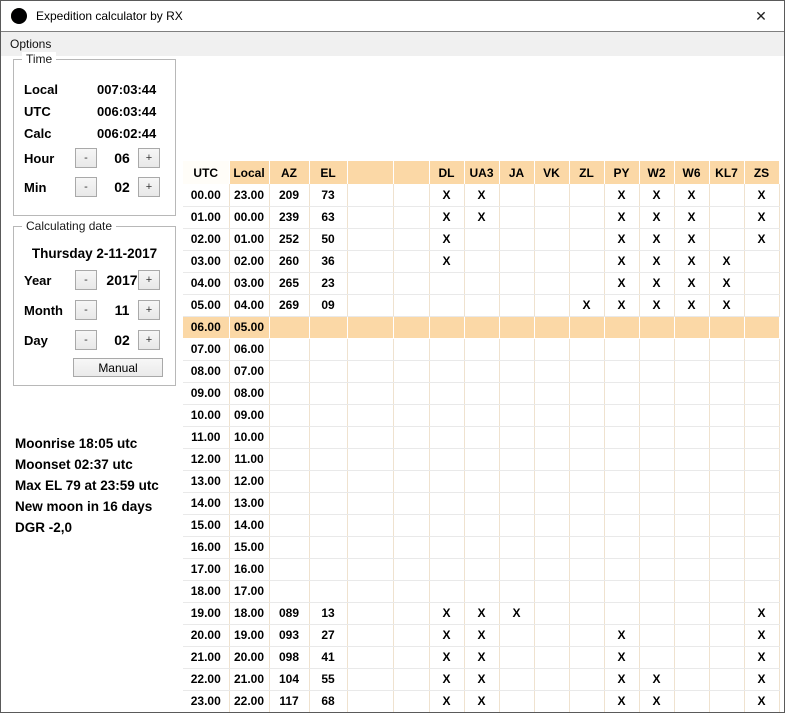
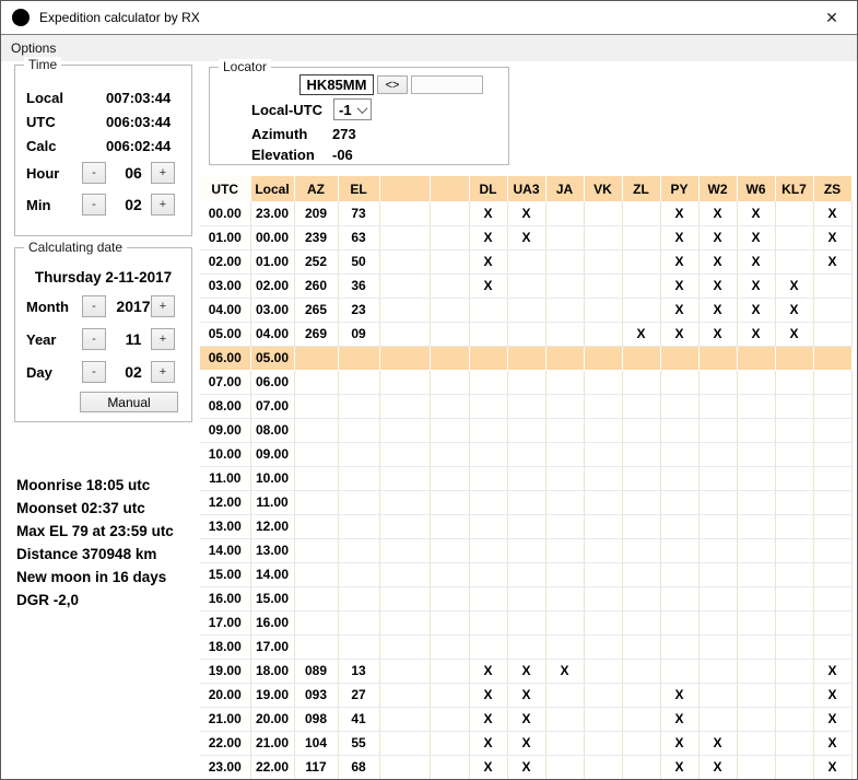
  Expedition calculator by RX
  ✕
  Options
  Time
  Local
  007:03:44
  UTC
  006:03:44
  Calc
  006:02:44
  Hour
  -
  06
  +
  Min
  -
  02
  +
+ Locator
+ HK85MM
+ <>
+ Local-UTC
+ -1
+ Azimuth
+ 273
+ Elevation
+ -06
  Calculating date
  Thursday 2-11-2017
- Year
+ Month
  -
  2017
  +
- Month
+ Year
  -
  11
  +
  Day
  -
  02
  +
  Manual
  Moonrise 18:05 utc
  Moonset 02:37 utc
  Max EL 79 at 23:59 utc
+ Distance 370948 km
  New moon in 16 days
  DGR -2,0
  UTC	Local	AZ	EL			DL	UA3	JA	VK	ZL	PY	W2	W6	KL7	ZS
  00.00	23.00	209	73			X	X				X	X	X		X
  01.00	00.00	239	63			X	X				X	X	X		X
  02.00	01.00	252	50			X					X	X	X		X
  03.00	02.00	260	36			X					X	X	X	X
  04.00	03.00	265	23								X	X	X	X
  05.00	04.00	269	09							X	X	X	X	X
  06.00	05.00
  07.00	06.00
  08.00	07.00
  09.00	08.00
  10.00	09.00
  11.00	10.00
  12.00	11.00
  13.00	12.00
  14.00	13.00
  15.00	14.00
  16.00	15.00
  17.00	16.00
  18.00	17.00
  19.00	18.00	089	13			X	X	X							X
  20.00	19.00	093	27			X	X				X				X
  21.00	20.00	098	41			X	X				X				X
  22.00	21.00	104	55			X	X				X	X			X
  23.00	22.00	117	68			X	X				X	X			X
